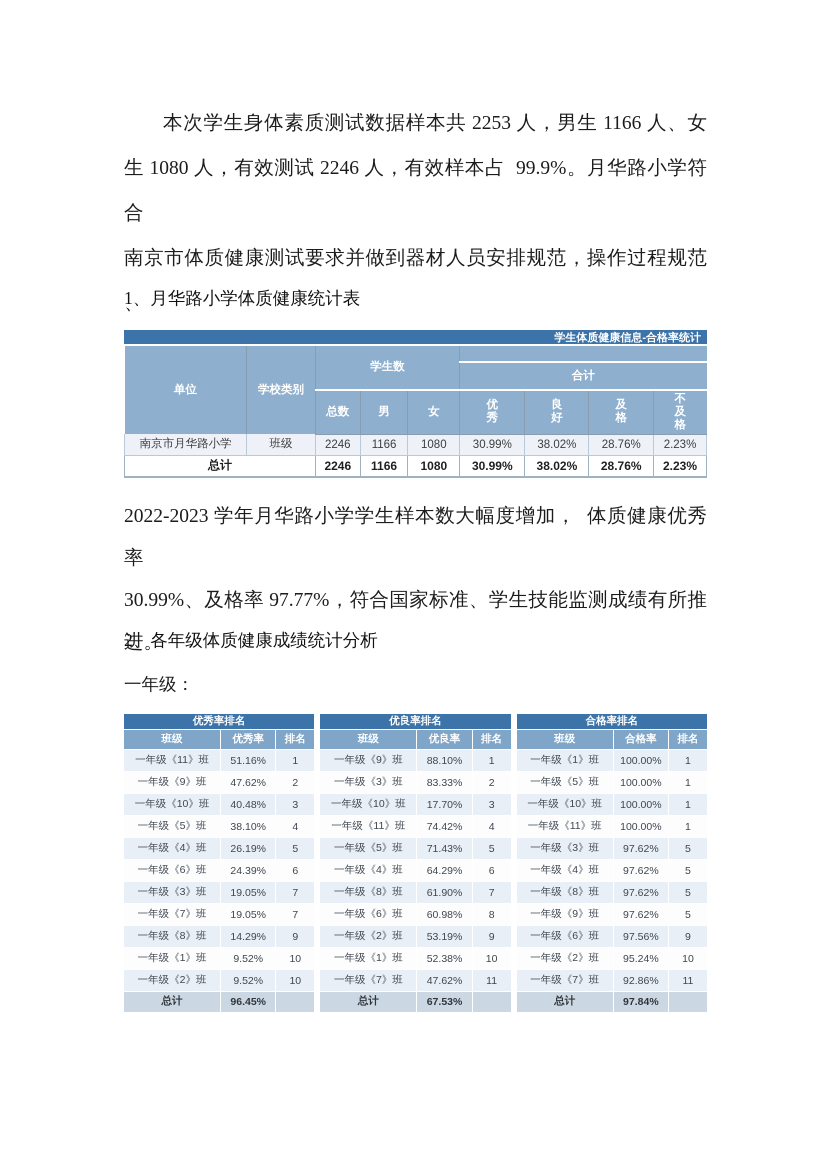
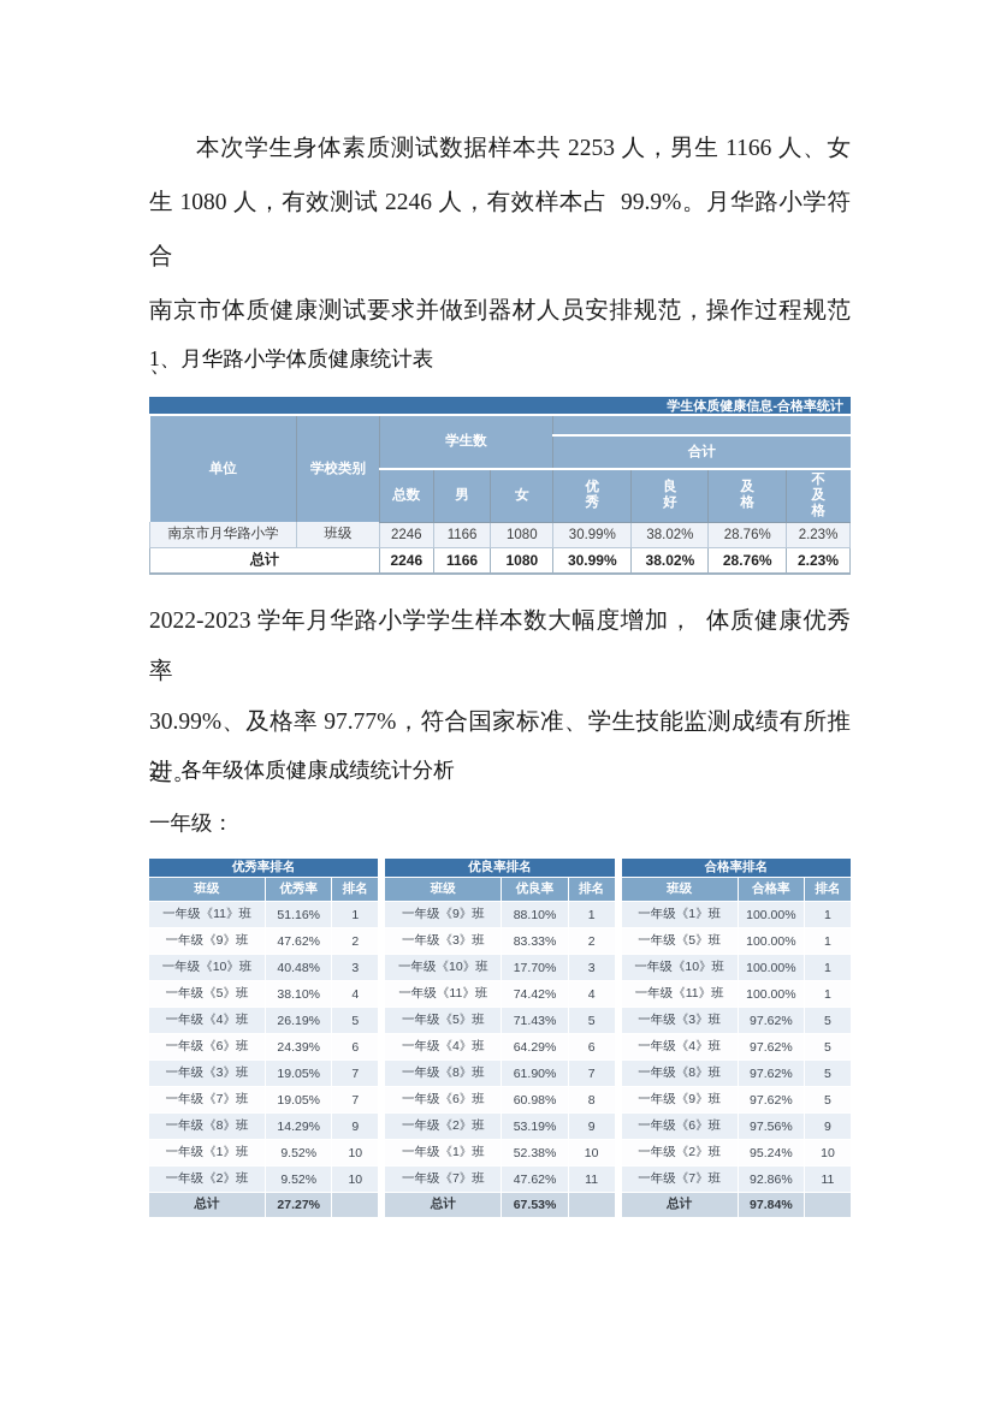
  本次学生身体素质测试数据样本共 2253 人，男生 1166 人、女
  生 1080 人，有效测试 2246 人，有效样本占 99.9%。月华路小学符合
  南京市体质健康测试要求并做到器材人员安排规范，操作过程规范 、
  1、月华路小学体质健康统计表
  学生体质健康信息-合格率统计
  单位	学校类别	学生数
  合计
  总数	男	女	优 秀	良 好	及 格	不 及 格
  南京市月华路小学	班级	2246	1166	1080	30.99%	38.02%	28.76%	2.23%
  总计	2246	1166	1080	30.99%	38.02%	28.76%	2.23%
  2022-2023 学年月华路小学学生样本数大幅度增加， 体质健康优秀率
  30.99%、及格率 97.77%，符合国家标准、学生技能监测成绩有所推
  进。
  2、各年级体质健康成绩统计分析
  一年级：
  优秀率排名
  班级
  优秀率
  排名
  一年级《11》班
  51.16%
  1
  一年级《9》班
  47.62%
  2
  一年级《10》班
  40.48%
  3
  一年级《5》班
  38.10%
  4
  一年级《4》班
  26.19%
  5
  一年级《6》班
  24.39%
  6
  一年级《3》班
  19.05%
  7
  一年级《7》班
  19.05%
  7
  一年级《8》班
  14.29%
  9
  一年级《1》班
  9.52%
  10
  一年级《2》班
  9.52%
  10
  总计
- 96.45%
+ 27.27%
  优良率排名
  班级
  优良率
  排名
  一年级《9》班
  88.10%
  1
  一年级《3》班
  83.33%
  2
  一年级《10》班
  17.70%
  3
  一年级《11》班
  74.42%
  4
  一年级《5》班
  71.43%
  5
  一年级《4》班
  64.29%
  6
  一年级《8》班
  61.90%
  7
  一年级《6》班
  60.98%
  8
  一年级《2》班
  53.19%
  9
  一年级《1》班
  52.38%
  10
  一年级《7》班
  47.62%
  11
  总计
  67.53%
  合格率排名
  班级
  合格率
  排名
  一年级《1》班
  100.00%
  1
  一年级《5》班
  100.00%
  1
  一年级《10》班
  100.00%
  1
  一年级《11》班
  100.00%
  1
  一年级《3》班
  97.62%
  5
  一年级《4》班
  97.62%
  5
  一年级《8》班
  97.62%
  5
  一年级《9》班
  97.62%
  5
  一年级《6》班
  97.56%
  9
  一年级《2》班
  95.24%
  10
  一年级《7》班
  92.86%
  11
  总计
  97.84%
